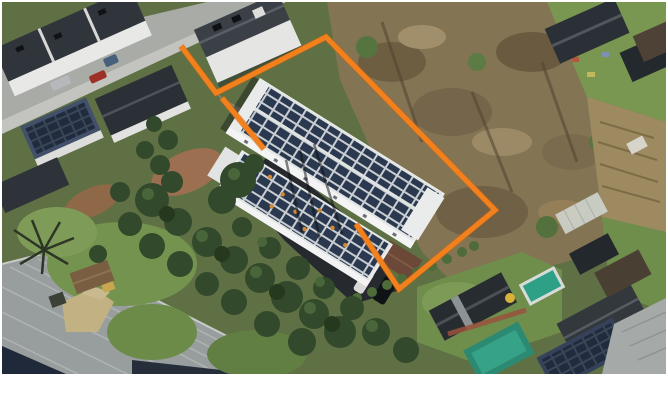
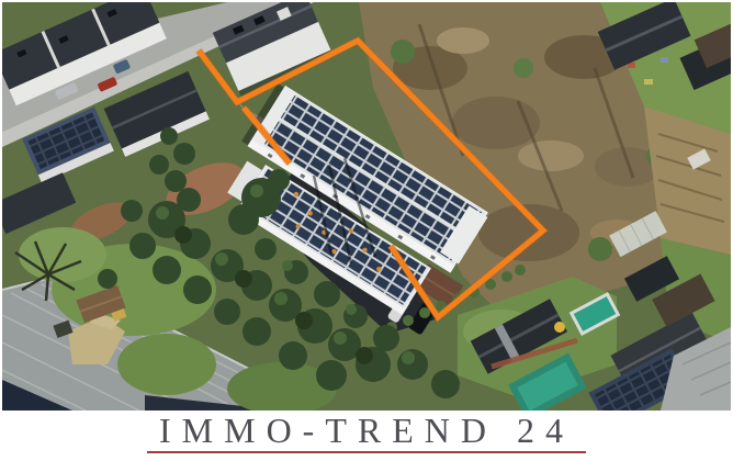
+ IMMO-TREND 24
